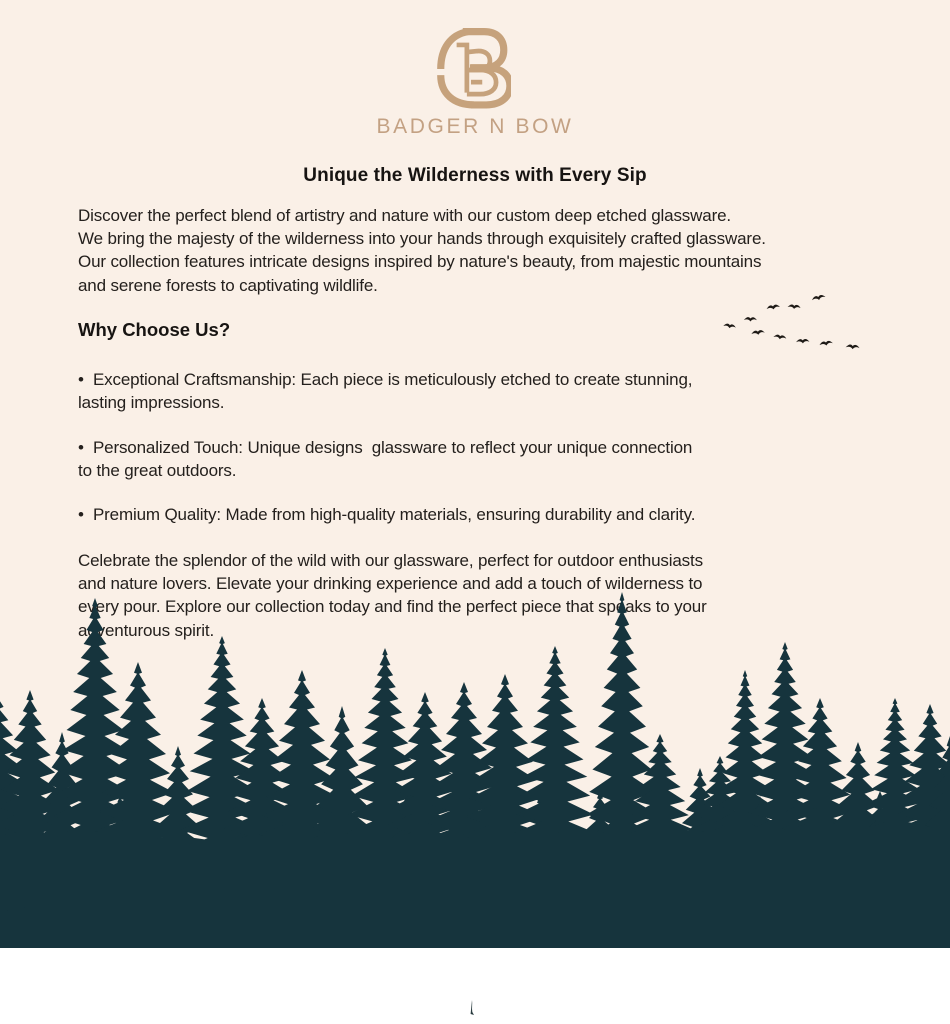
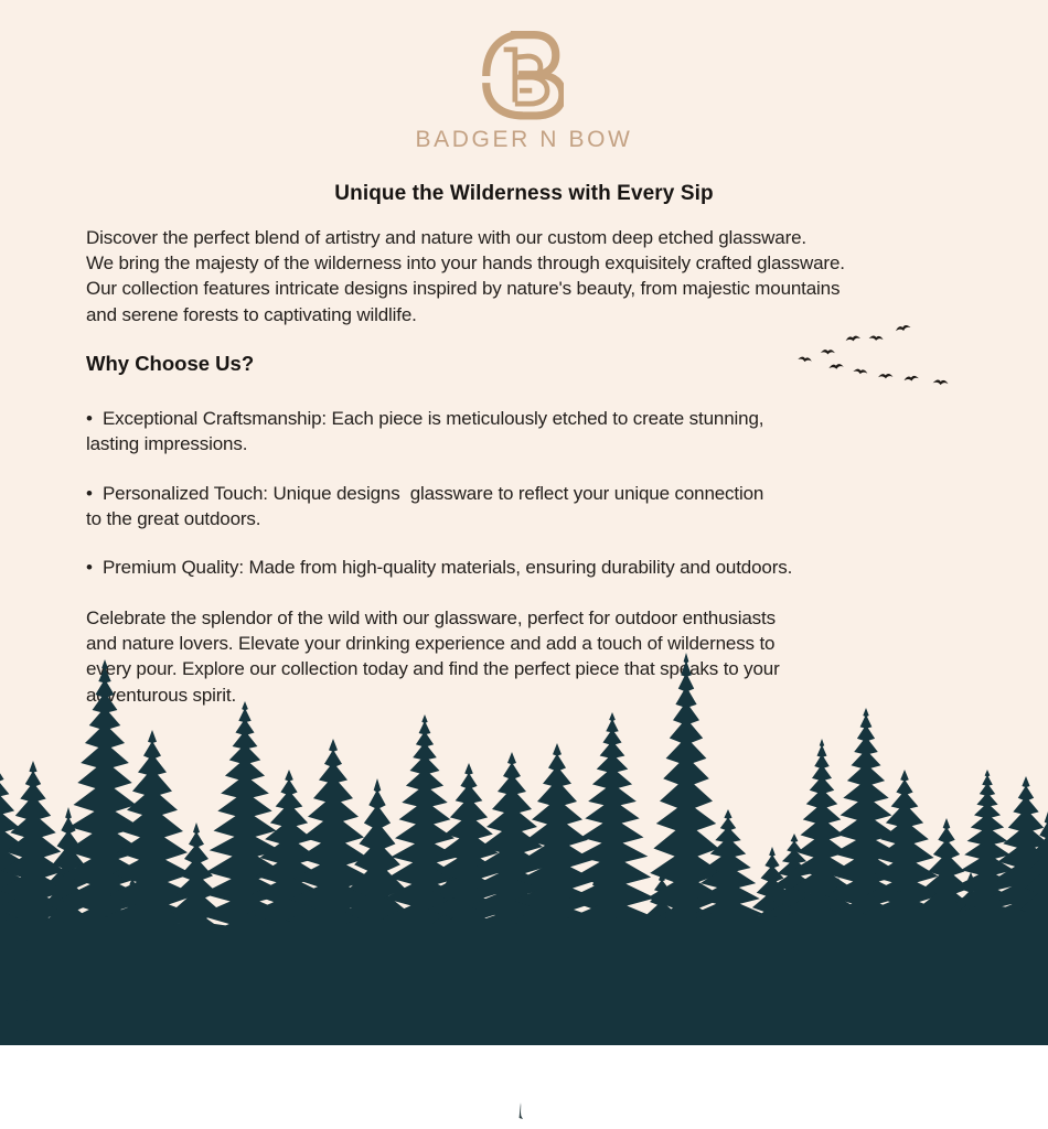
  BADGER N BOW
  Unique the Wilderness with Every Sip
  Discover the perfect blend of artistry and nature with our custom deep etched glassware.
  We bring the majesty of the wilderness into your hands through exquisitely crafted glassware.
  Our collection features intricate designs inspired by nature's beauty, from majestic mountains
  and serene forests to captivating wildlife.
  Why Choose Us?
  • Exceptional Craftsmanship: Each piece is meticulously etched to create stunning,
  lasting impressions.
  • Personalized Touch: Unique designs glassware to reflect your unique connection
  to the great outdoors.
- • Premium Quality: Made from high-quality materials, ensuring durability and clarity.
+ • Premium Quality: Made from high-quality materials, ensuring durability and outdoors.
  Celebrate the splendor of the wild with our glassware, perfect for outdoor enthusiasts
  and nature lovers. Elevate your drinking experience and add a touch of wilderness to
  every pour. Explore our collection today and find the perfect piece that spaks to your
  aenturous spirit.
